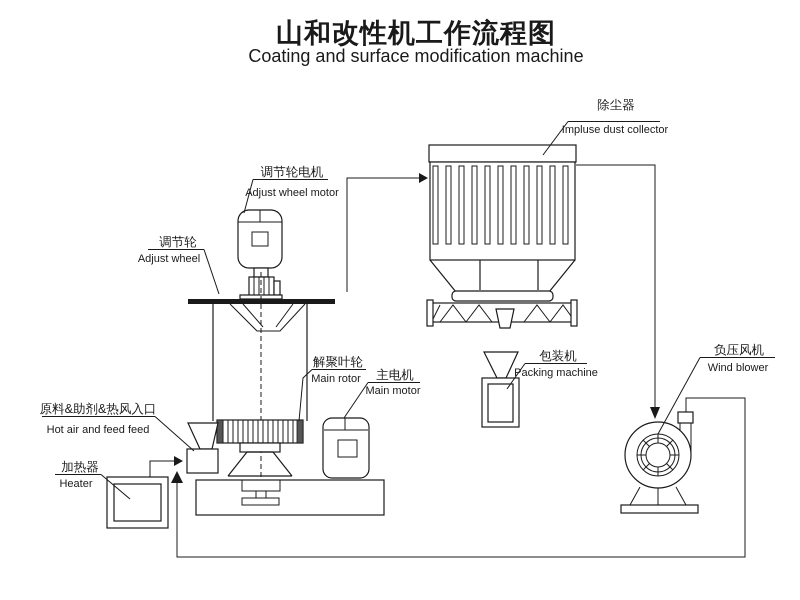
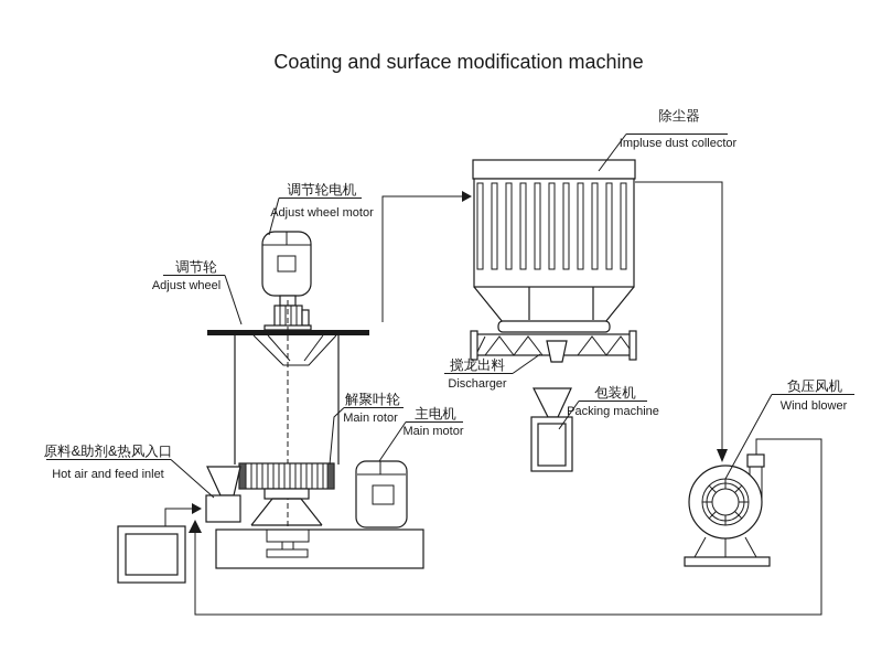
- 山和改性机工作流程图
  Coating and surface modification machine
  除尘器
  Impluse dust collector
  调节轮电机
  djust wheel motor
  调节轮
  Adjust wheel
  解聚叶轮
  Main rotor
  主电机
  Main motor
+ 搅龙出料
+ Discharger
  包装机
  acking machine
  负压风机
  Wind blower
  原料&助剂&热风入口
- Hot air and feed feed
+ Hot air and feed inlet
- 加热器
- Heater
